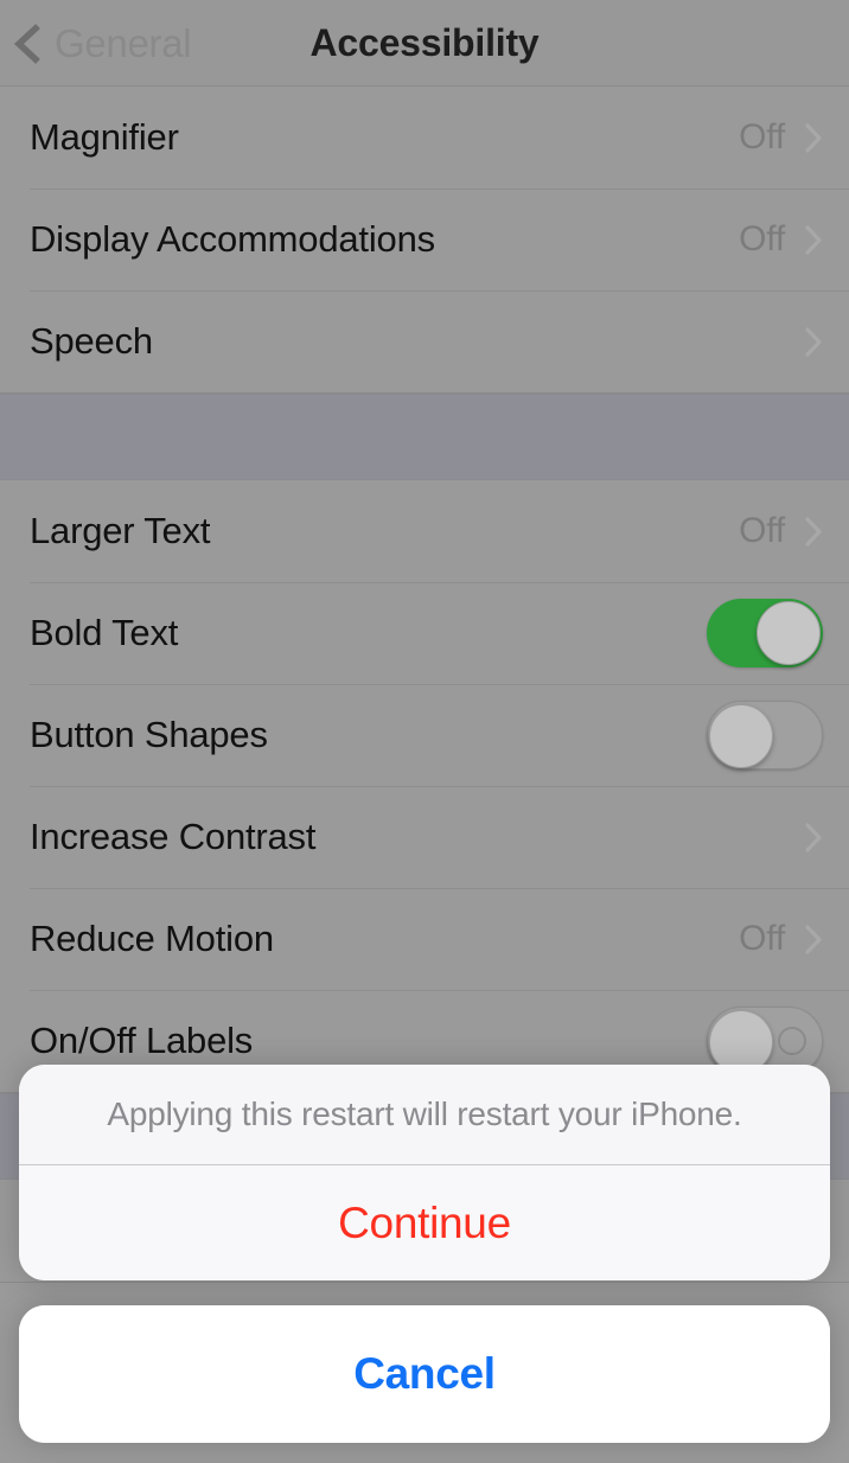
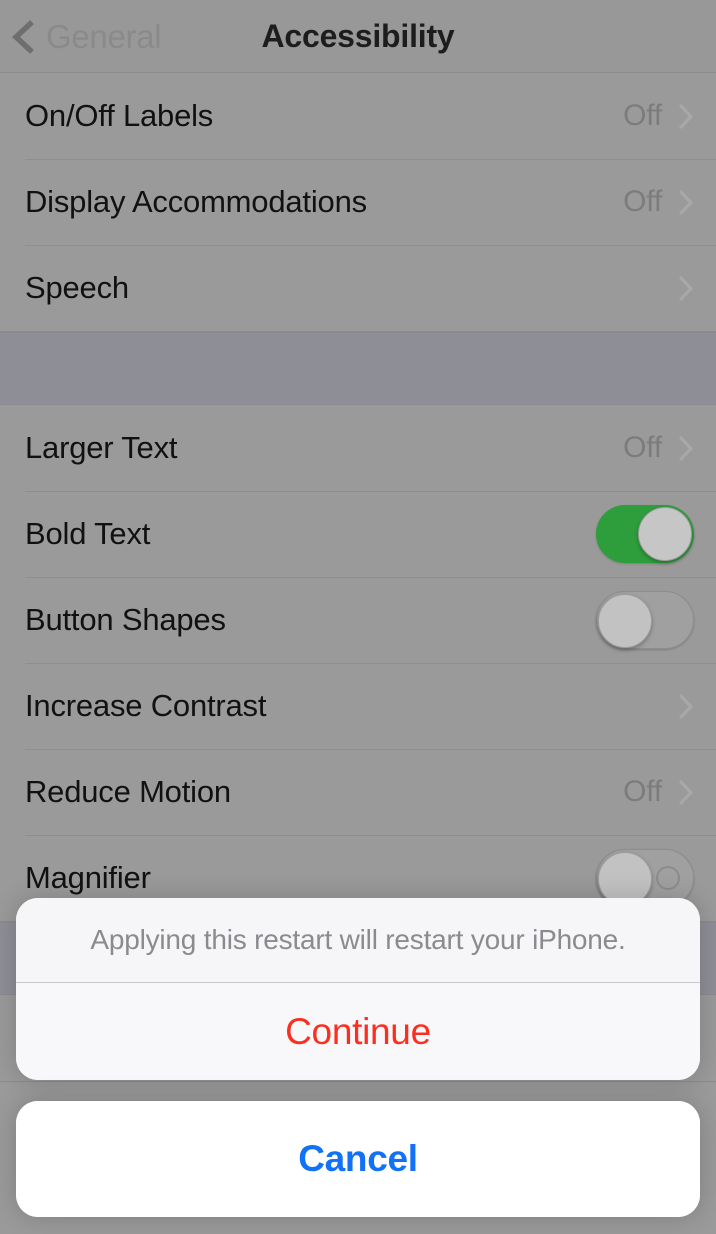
  Accessibility
- Magnifier
+ On/Off Labels
  Off
  Display Accommodations
  Off
  Speech
  Larger Text
  Off
  Bold Text
  Button Shapes
  Increase Contrast
  Reduce Motion
  Off
- On/Off Labels
+ Magnifier
  Applying this restart will restart your iPhone.
  Continue
  Cancel
